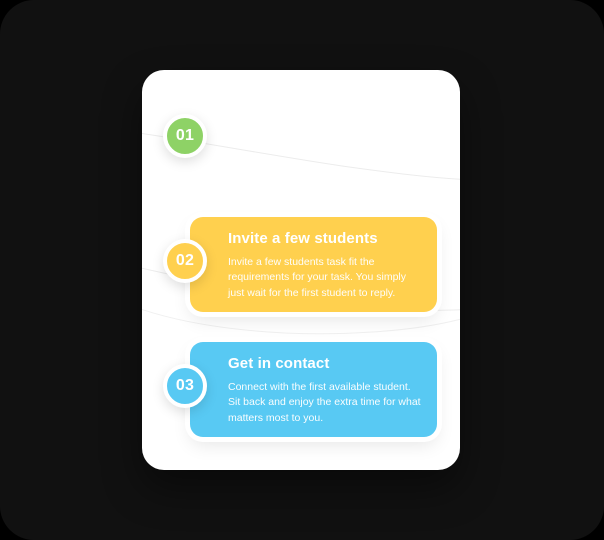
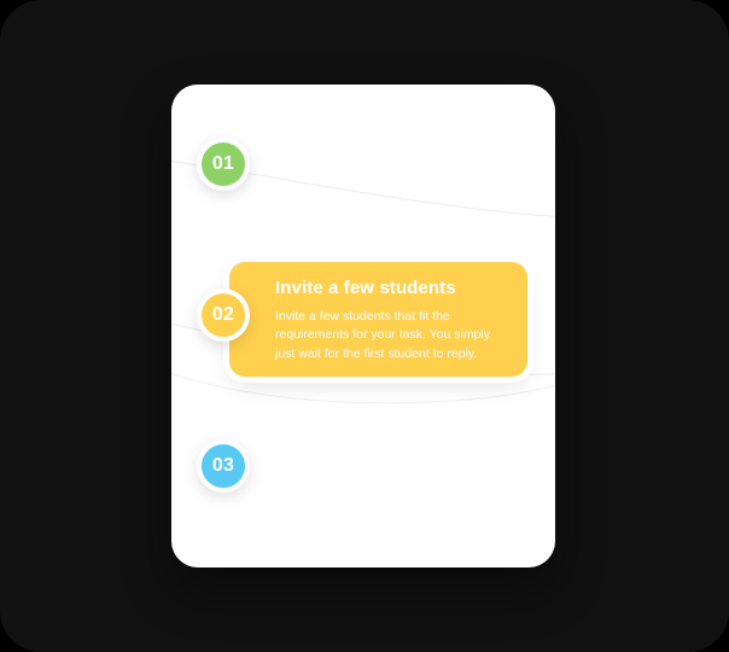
  01
  Invite a few students
- Invite a few students task fit the requirements for your task. You simply just wait for the first student to reply.
+ Invite a few students that fit the requirements for your task. You simply just wait for the first student to reply.
  02
- Get in contact
- Connect with the first available student. Sit back and enjoy the extra time for what matters most to you.
  03
